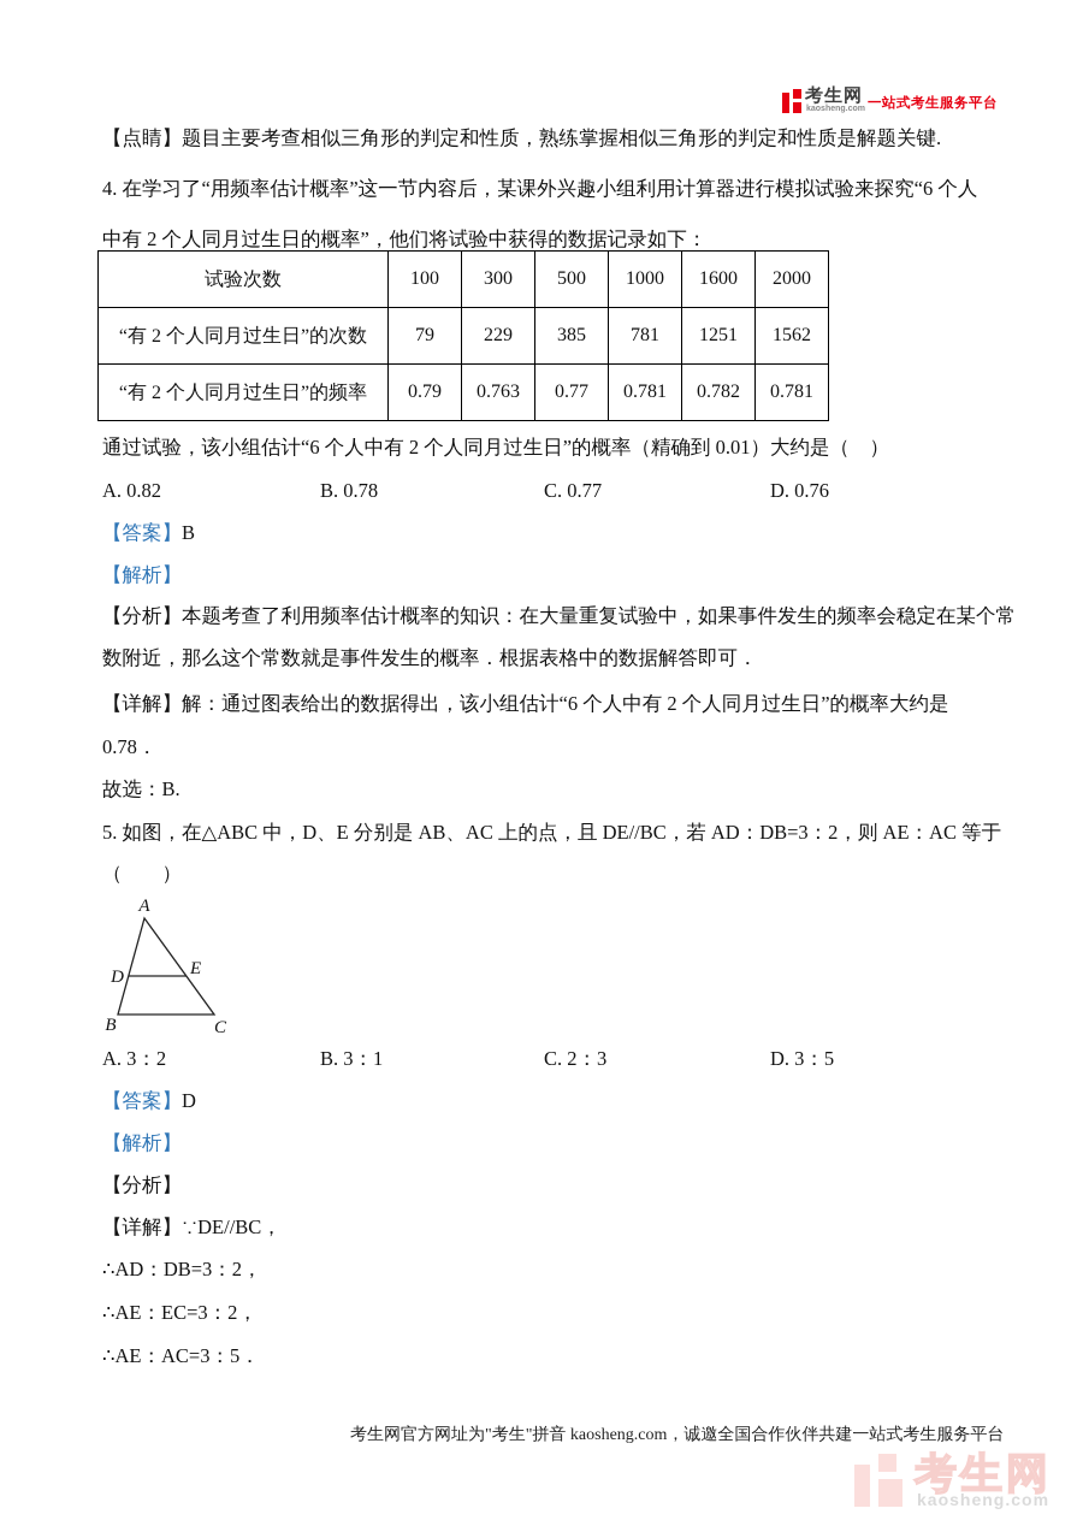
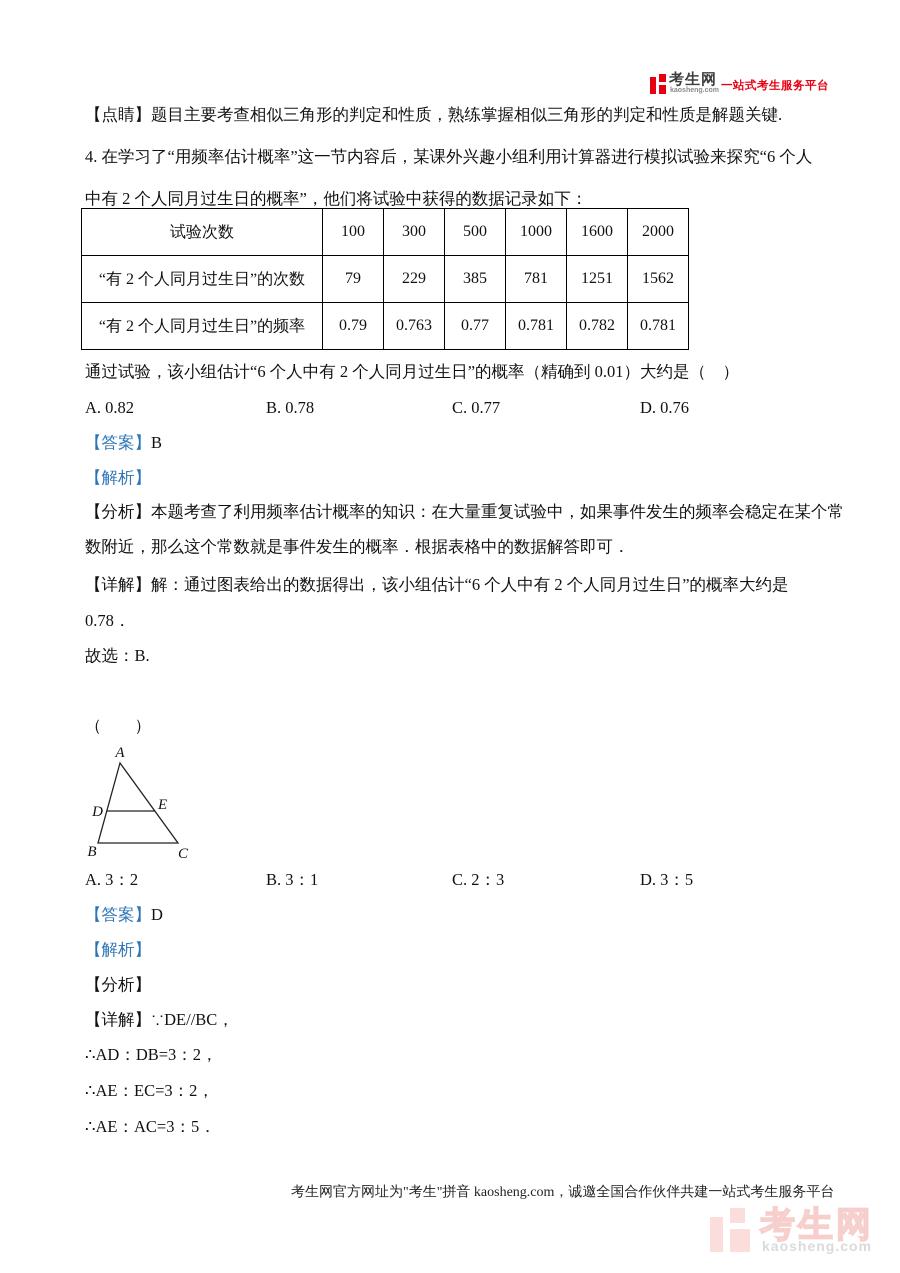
  考生网
  一站式考生服务平台
  【点睛】题目主要考查相似三角形的判定和性质，熟练掌握相似三角形的判定和性质是解题关键.
  4. 在学习了“用频率估计概率”这一节内容后，某课外兴趣小组利用计算器进行模拟试验来探究“6 个人
  中有 2 个人同月过生日的概率”，他们将试验中获得的数据记录如下：
  试验次数	100	300	500	1000	1600	2000
  “有 2 个人同月过生日”的次数	79	229	385	781	1251	1562
  “有 2 个人同月过生日”的频率	0.79	0.763	0.77	0.781	0.782	0.781
  通过试验，该小组估计“6 个人中有 2 个人同月过生日”的概率（精确到 0.01）大约是（ ）
  A. 0.82
  B. 0.78
  C. 0.77
  D. 0.76
  【答案】B
  【解析】
  【分析】本题考查了利用频率估计概率的知识：在大量重复试验中，如果事件发生的频率会稳定在某个常
  数附近，那么这个常数就是事件发生的概率．根据表格中的数据解答即可．
  【详解】解：通过图表给出的数据得出，该小组估计“6 个人中有 2 个人同月过生日”的概率大约是
  0.78．
  故选：B.
- 5. 如图，在△ABC 中，D、E 分别是 AB、AC 上的点，且 DE//BC，若 AD：DB=3：2，则 AE：AC 等于
  （ ）
  A
  D
  E
  B
  C
  A. 3：2
  B. 3：1
  C. 2：3
  D. 3：5
  【答案】D
  【解析】
  【分析】
  【详解】∵DE//BC，
  ∴AD：DB=3：2，
  ∴AE：EC=3：2，
  ∴AE：AC=3：5．
  考生网官方网址为"考生"拼音 kaosheng.com，诚邀全国合作伙伴共建一站式考生服务平台
  考生网
  kaosheng.com
